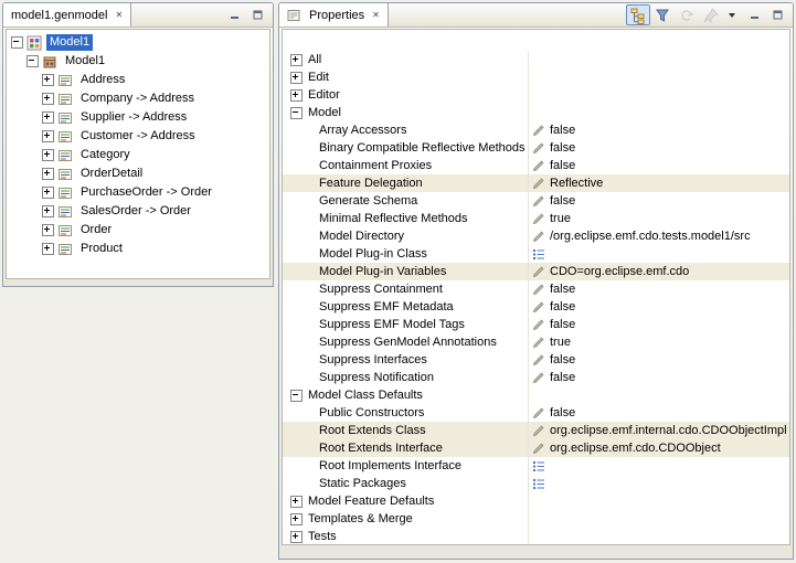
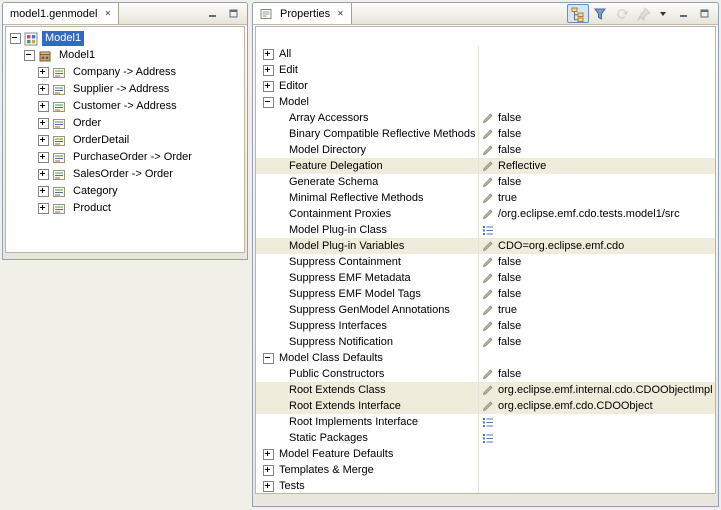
  model1.genmodel
  ✕
  Model1
  Model1
- Address
  Company -> Address
  Supplier -> Address
  Customer -> Address
- Category
+ Order
  OrderDetail
  PurchaseOrder -> Order
  SalesOrder -> Order
- Order
+ Category
  Product
  Properties
  ✕
  All
  Edit
  Editor
  Model
  Array Accessors
  false
  Binary Compatible Reflective Methods
  false
- Containment Proxies
+ Model Directory
  false
  Feature Delegation
  Reflective
  Generate Schema
  false
  Minimal Reflective Methods
  true
- Model Directory
+ Containment Proxies
  /org.eclipse.emf.cdo.tests.model1/src
  Model Plug-in Class
  Model Plug-in Variables
  CDO=org.eclipse.emf.cdo
  Suppress Containment
  false
  Suppress EMF Metadata
  false
  Suppress EMF Model Tags
  false
  Suppress GenModel Annotations
  true
  Suppress Interfaces
  false
  Suppress Notification
  false
  Model Class Defaults
  Public Constructors
  false
  Root Extends Class
  org.eclipse.emf.internal.cdo.CDOObjectImpl
  Root Extends Interface
  org.eclipse.emf.cdo.CDOObject
  Root Implements Interface
  Static Packages
  Model Feature Defaults
  Templates & Merge
  Tests
